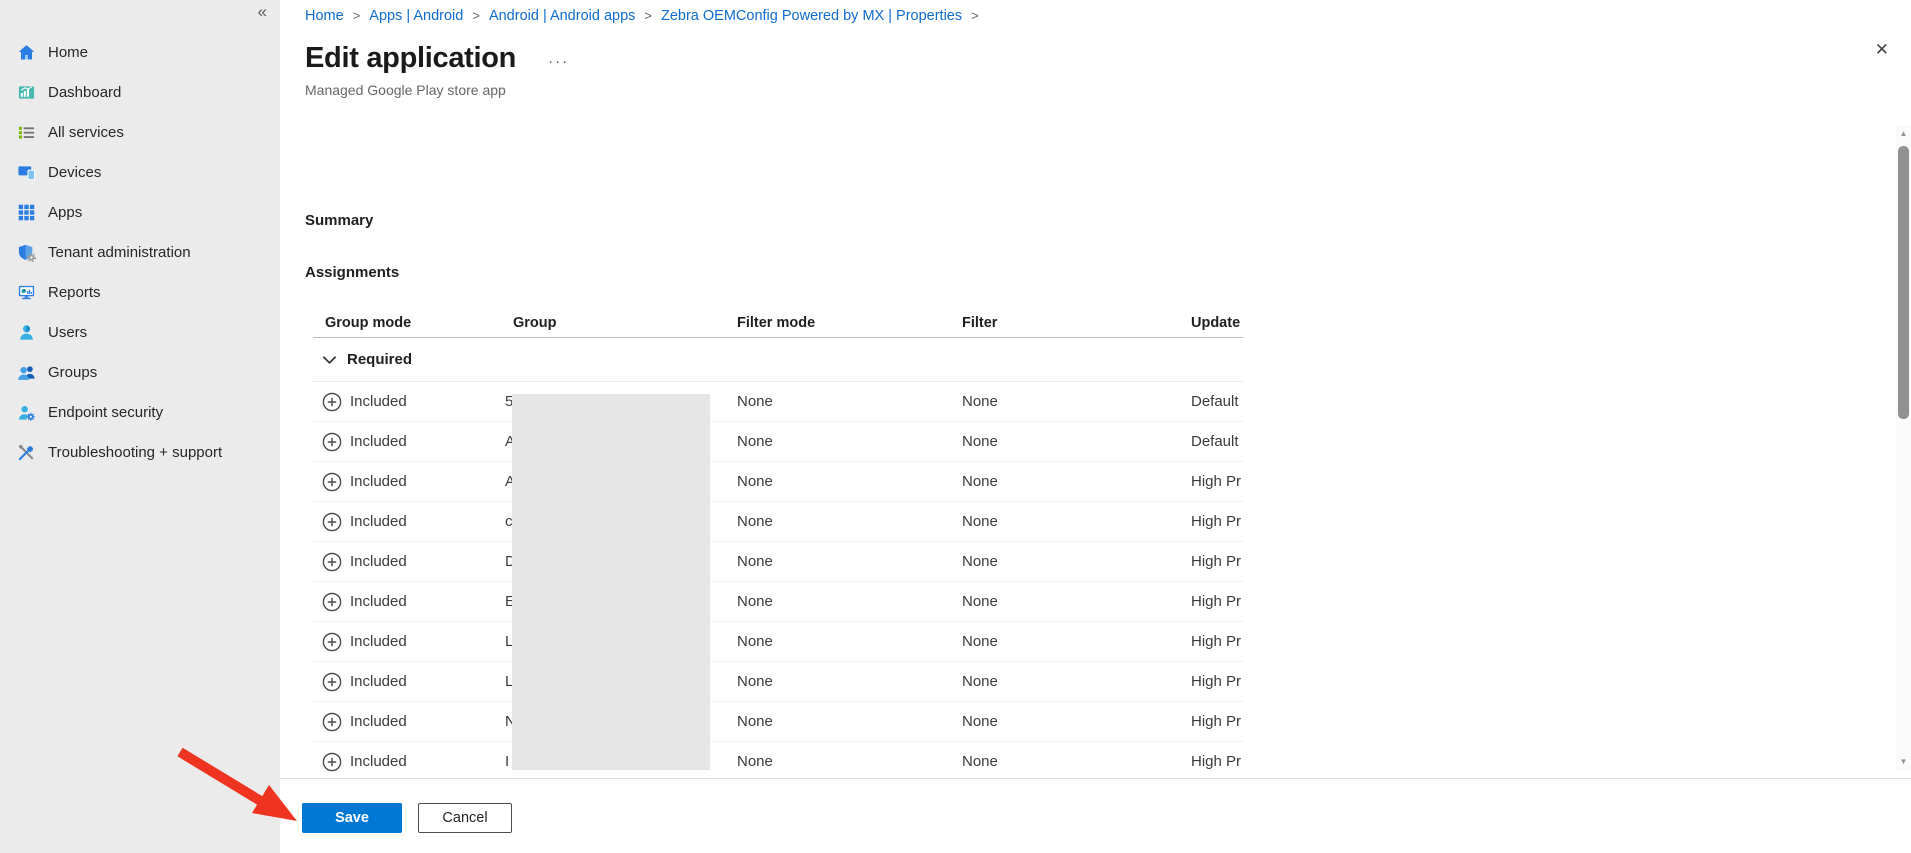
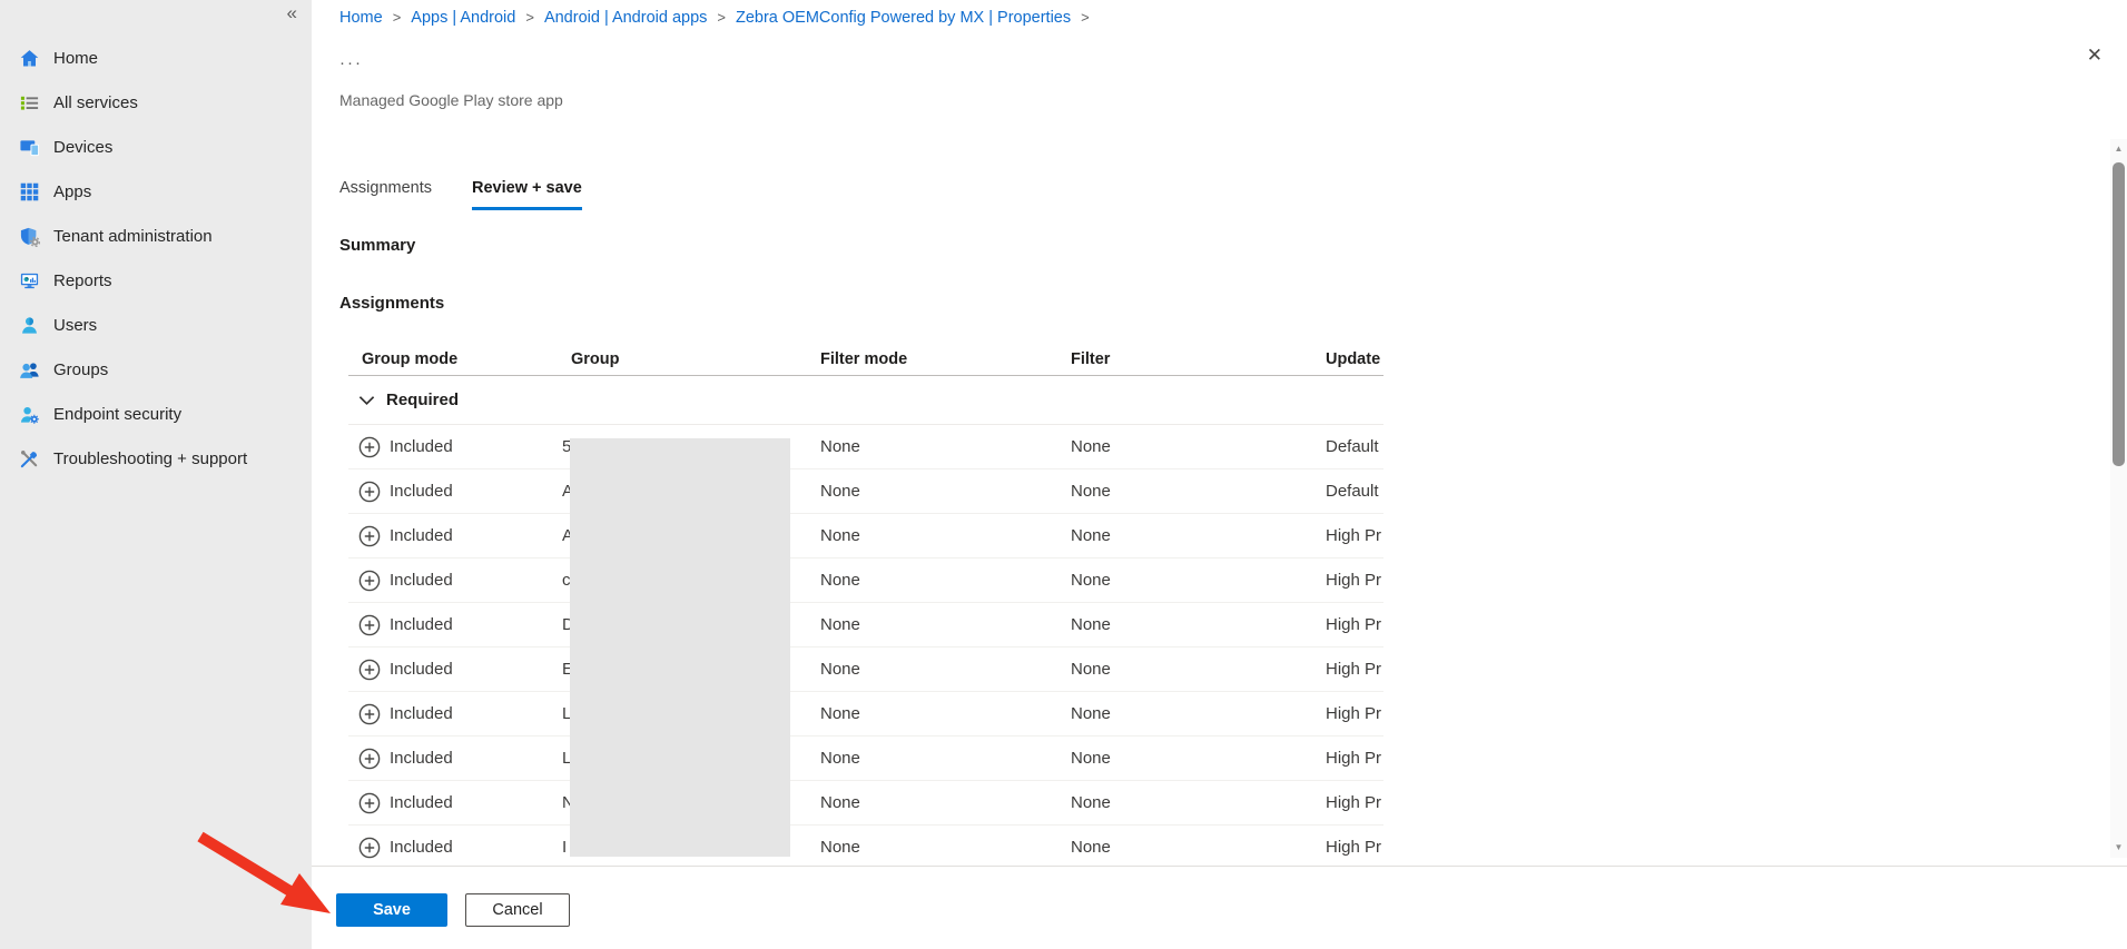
  «
  Home
- Dashboard
  All services
  Devices
  Apps
  Tenant administration
  Reports
  Users
  Groups
  Endpoint security
  Troubleshooting + support
  Home > Apps | Android > Android | Android apps > Zebra OEMConfig Powered by MX | Properties >
- Edit application
  ···
  Managed Google Play store app
  ✕
+ Assignments Review + save
  Summary
  Assignments
  Group mode
  Group
  Filter mode
  Filter
  Update
  Required
  Included
  5
  None
  None
  Default
  Included
  A
  None
  None
  Default
  Included
  A
  None
  None
  High Pr
  Included
  c
  None
  None
  High Pr
  Included
  D
  None
  None
  High Pr
  Included
  E
  None
  None
  High Pr
  Included
  L
  None
  None
  High Pr
  Included
  L
  None
  None
  High Pr
  Included
  N
  None
  None
  High Pr
  Included
  I
  None
  None
  High Pr
  Save
  Cancel
  ▲
  ▼
